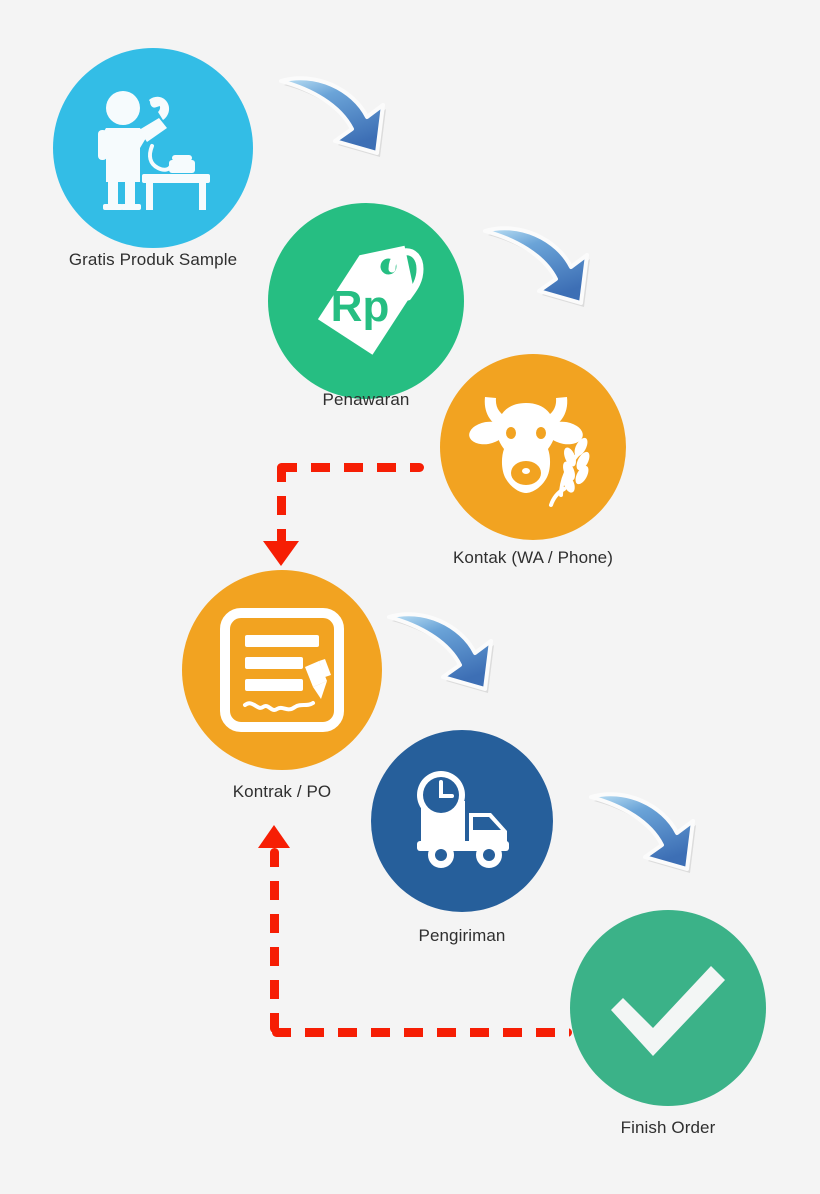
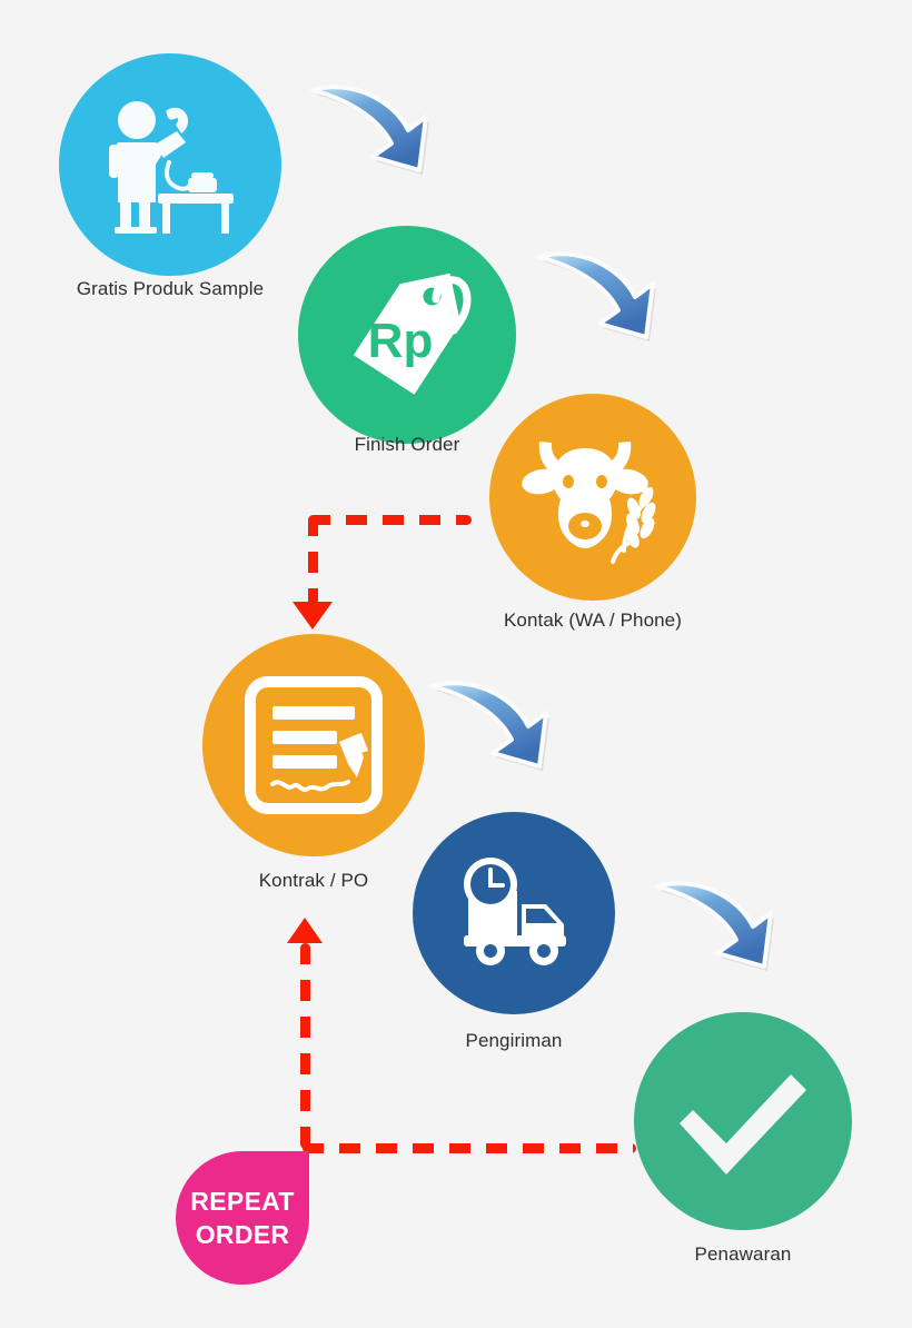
  Gratis Produk Sample
  Rp
- Penawaran
+ Finish Order
  Kontak (WA / Phone)
  Kontrak / PO
  Pengiriman
- Finish Order
+ Penawaran
+ REPEAT
+ ORDER
